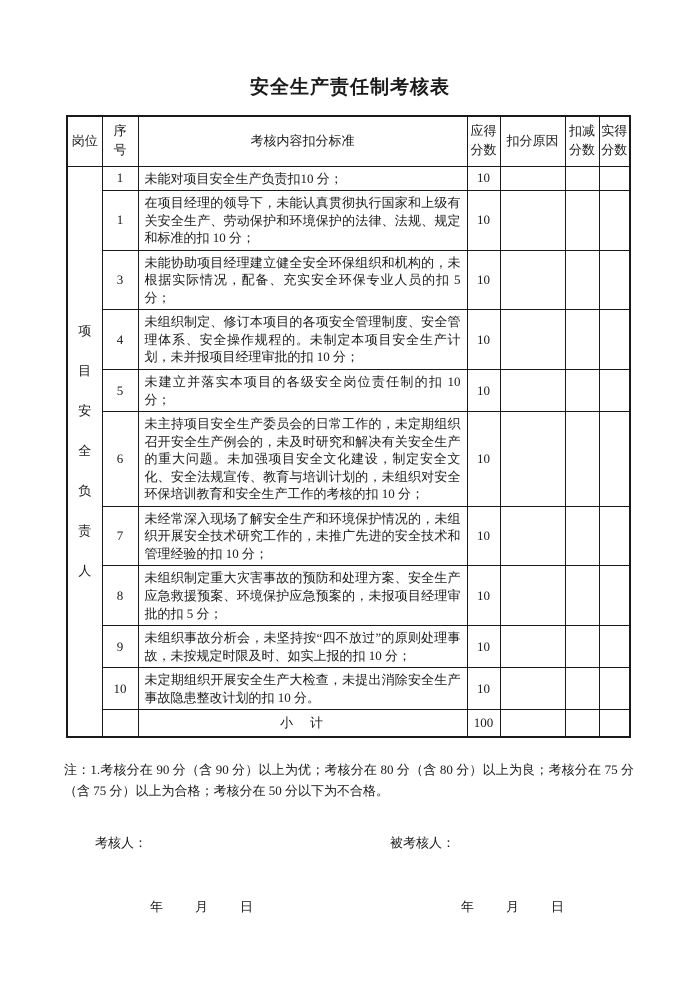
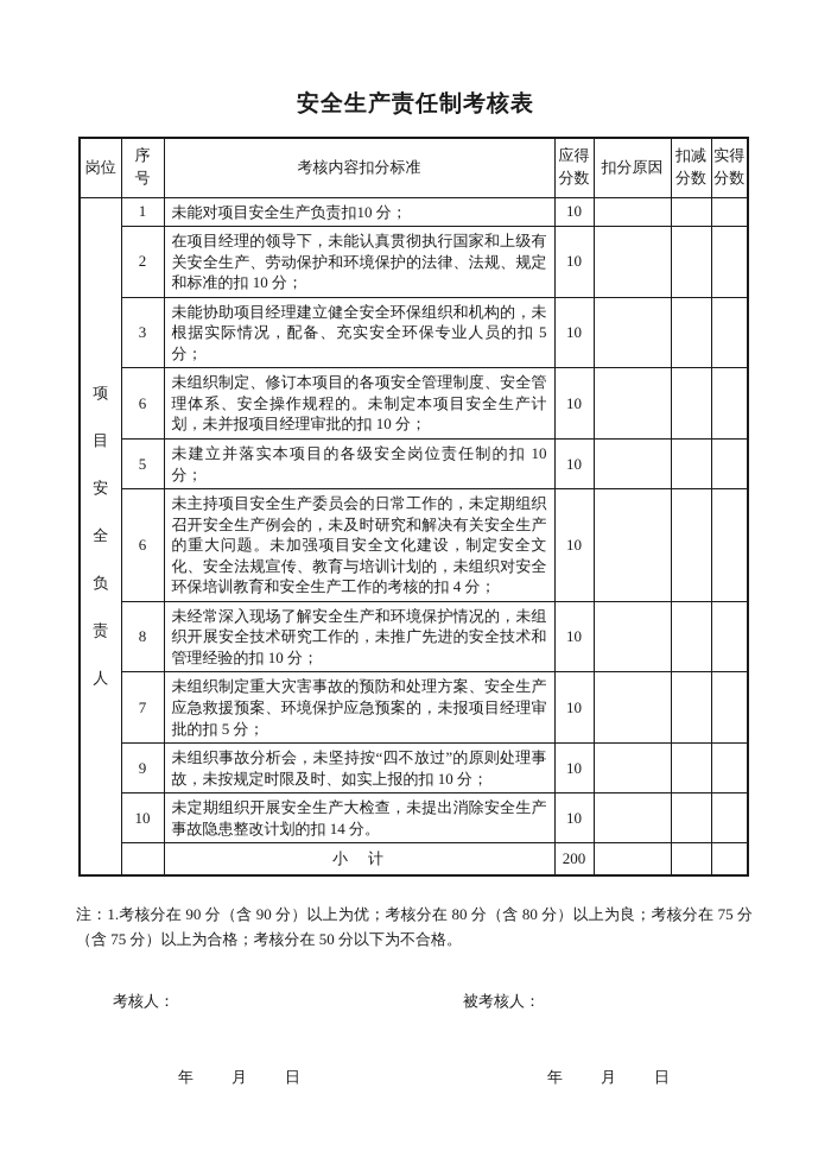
  安全生产责任制考核表
  岗位	序 号	考核内容扣分标准	应得 分数	扣分原因	扣减 分数	实得 分数
  项目安全负责人	1	未能对项目安全生产负责扣10 分；	10
- 1	在项目经理的领导下，未能认真贯彻执行国家和上级有关安全生产、劳动保护和环境保护的法律、法规、规定和标准的扣 10 分；	10
+ 2	在项目经理的领导下，未能认真贯彻执行国家和上级有关安全生产、劳动保护和环境保护的法律、法规、规定和标准的扣 10 分；	10
  3	未能协助项目经理建立健全安全环保组织和机构的，未根据实际情况，配备、充实安全环保专业人员的扣 5 分；	10
- 4	未组织制定、修订本项目的各项安全管理制度、安全管理体系、安全操作规程的。未制定本项目安全生产计划，未并报项目经理审批的扣 10 分；	10
+ 6	未组织制定、修订本项目的各项安全管理制度、安全管理体系、安全操作规程的。未制定本项目安全生产计划，未并报项目经理审批的扣 10 分；	10
  5	未建立并落实本项目的各级安全岗位责任制的扣 10 分；	10
- 6	未主持项目安全生产委员会的日常工作的，未定期组织召开安全生产例会的，未及时研究和解决有关安全生产的重大问题。未加强项目安全文化建设，制定安全文化、安全法规宣传、教育与培训计划的，未组织对安全环保培训教育和安全生产工作的考核的扣 10 分；	10
+ 6	未主持项目安全生产委员会的日常工作的，未定期组织召开安全生产例会的，未及时研究和解决有关安全生产的重大问题。未加强项目安全文化建设，制定安全文化、安全法规宣传、教育与培训计划的，未组织对安全环保培训教育和安全生产工作的考核的扣 4 分；	10
- 7	未经常深入现场了解安全生产和环境保护情况的，未组织开展安全技术研究工作的，未推广先进的安全技术和管理经验的扣 10 分；	10
+ 8	未经常深入现场了解安全生产和环境保护情况的，未组织开展安全技术研究工作的，未推广先进的安全技术和管理经验的扣 10 分；	10
- 8	未组织制定重大灾害事故的预防和处理方案、安全生产应急救援预案、环境保护应急预案的，未报项目经理审批的扣 5 分；	10
+ 7	未组织制定重大灾害事故的预防和处理方案、安全生产应急救援预案、环境保护应急预案的，未报项目经理审批的扣 5 分；	10
  9	未组织事故分析会，未坚持按“四不放过”的原则处理事故，未按规定时限及时、如实上报的扣 10 分；	10
- 10	未定期组织开展安全生产大检查，未提出消除安全生产事故隐患整改计划的扣 10 分。	10
+ 10	未定期组织开展安全生产大检查，未提出消除安全生产事故隐患整改计划的扣 14 分。	10
- 	小 计	100
+ 	小 计	200
  注：1.考核分在 90 分（含 90 分）以上为优；考核分在 80 分（含 80 分）以上为良；考核分在 75 分（含 75 分）以上为合格；考核分在 50 分以下为不合格。
  考核人：
  被考核人：
  年
  月
  日
  年
  月
  日
